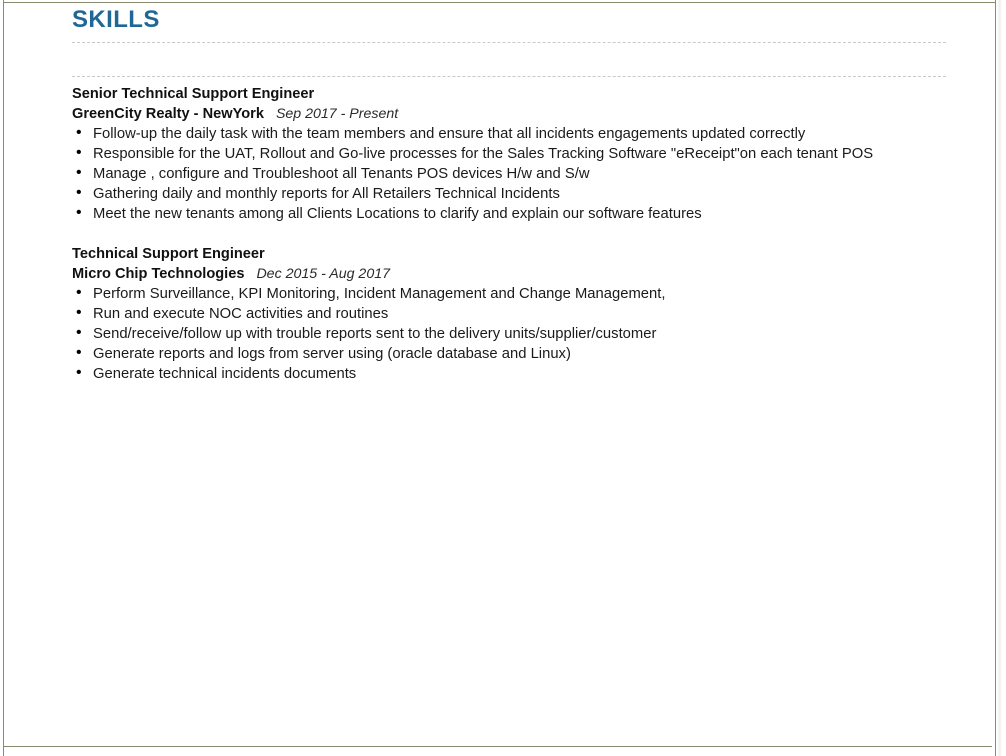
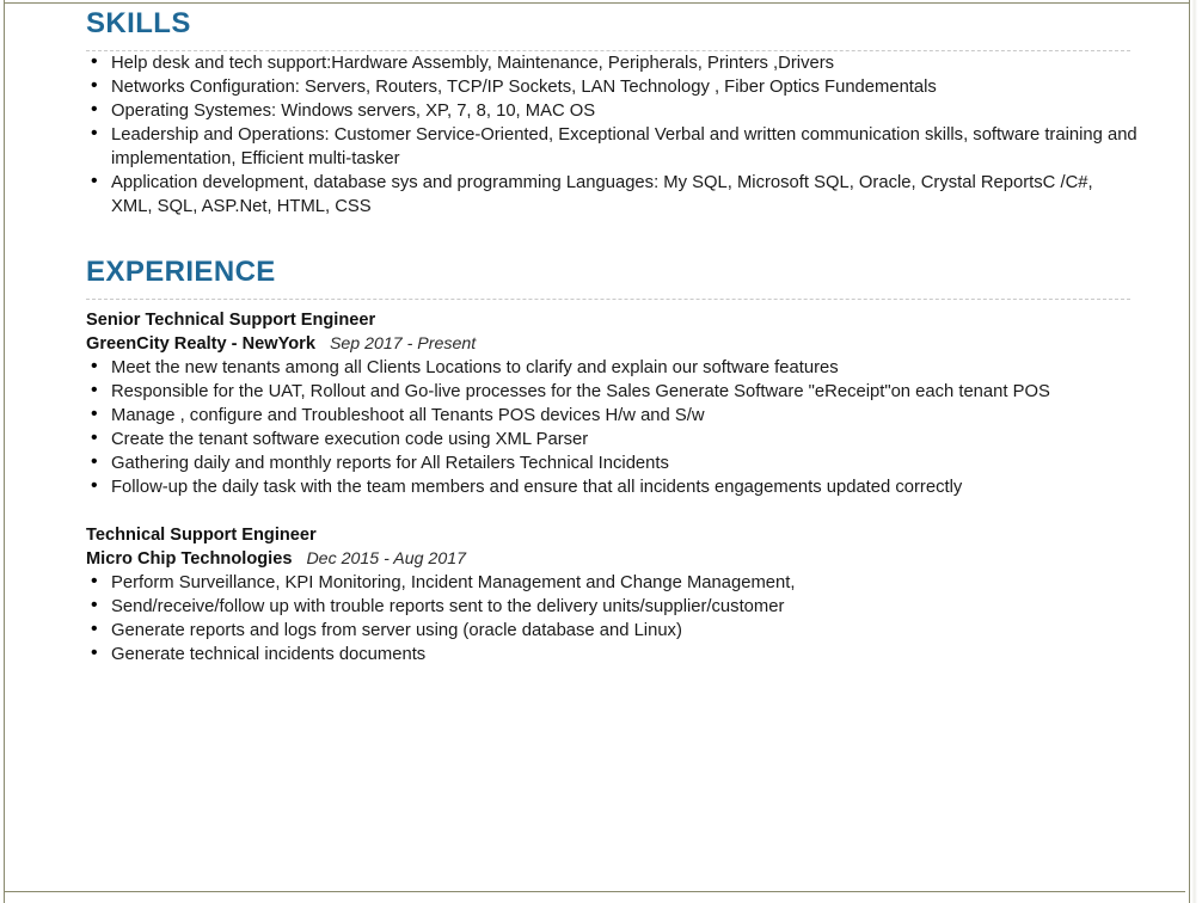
  SKILLS
+ Help desk and tech support:Hardware Assembly, Maintenance, Peripherals, Printers ,Drivers
+ Networks Configuration: Servers, Routers, TCP/IP Sockets, LAN Technology , Fiber Optics Fundementals
+ Operating Systemes: Windows servers, XP, 7, 8, 10, MAC OS
+ Leadership and Operations: Customer Service-Oriented, Exceptional Verbal and written communication skills, software training and implementation, Efficient multi-tasker
+ Application development, database sys and programming Languages: My SQL, Microsoft SQL, Oracle, Crystal ReportsC /C#, XML, SQL, ASP.Net, HTML, CSS
+ EXPERIENCE
  Senior Technical Support Engineer
  GreenCity Realty - NewYork Sep 2017 - Present
- Follow-up the daily task with the team members and ensure that all incidents engagements updated correctly
+ Meet the new tenants among all Clients Locations to clarify and explain our software features
- Responsible for the UAT, Rollout and Go-live processes for the Sales Tracking Software "eReceipt"on each tenant POS
+ Responsible for the UAT, Rollout and Go-live processes for the Sales Generate Software "eReceipt"on each tenant POS
  Manage , configure and Troubleshoot all Tenants POS devices H/w and S/w
+ Create the tenant software execution code using XML Parser
  Gathering daily and monthly reports for All Retailers Technical Incidents
- Meet the new tenants among all Clients Locations to clarify and explain our software features
+ Follow-up the daily task with the team members and ensure that all incidents engagements updated correctly
  Technical Support Engineer
  Micro Chip Technologies Dec 2015 - Aug 2017
  Perform Surveillance, KPI Monitoring, Incident Management and Change Management,
- Run and execute NOC activities and routines
  Send/receive/follow up with trouble reports sent to the delivery units/supplier/customer
  Generate reports and logs from server using (oracle database and Linux)
  Generate technical incidents documents
